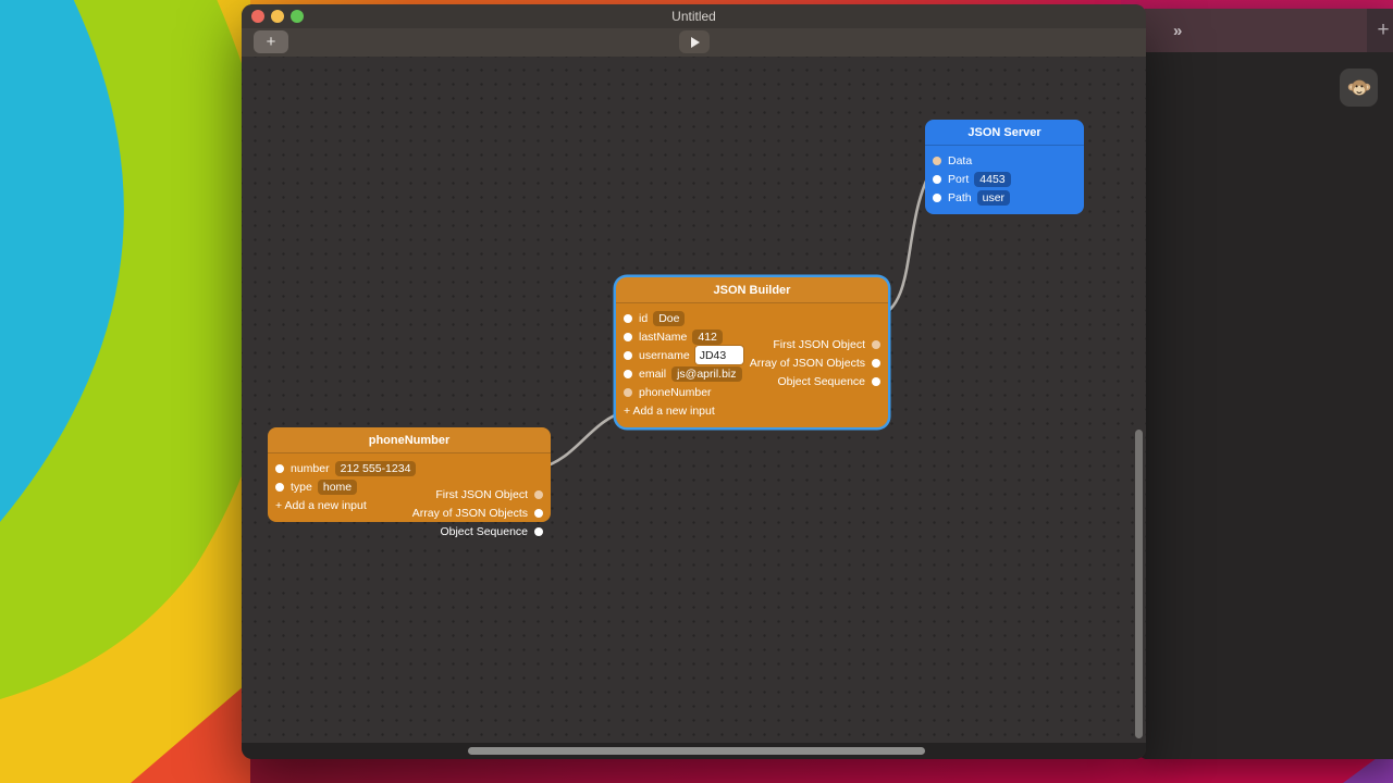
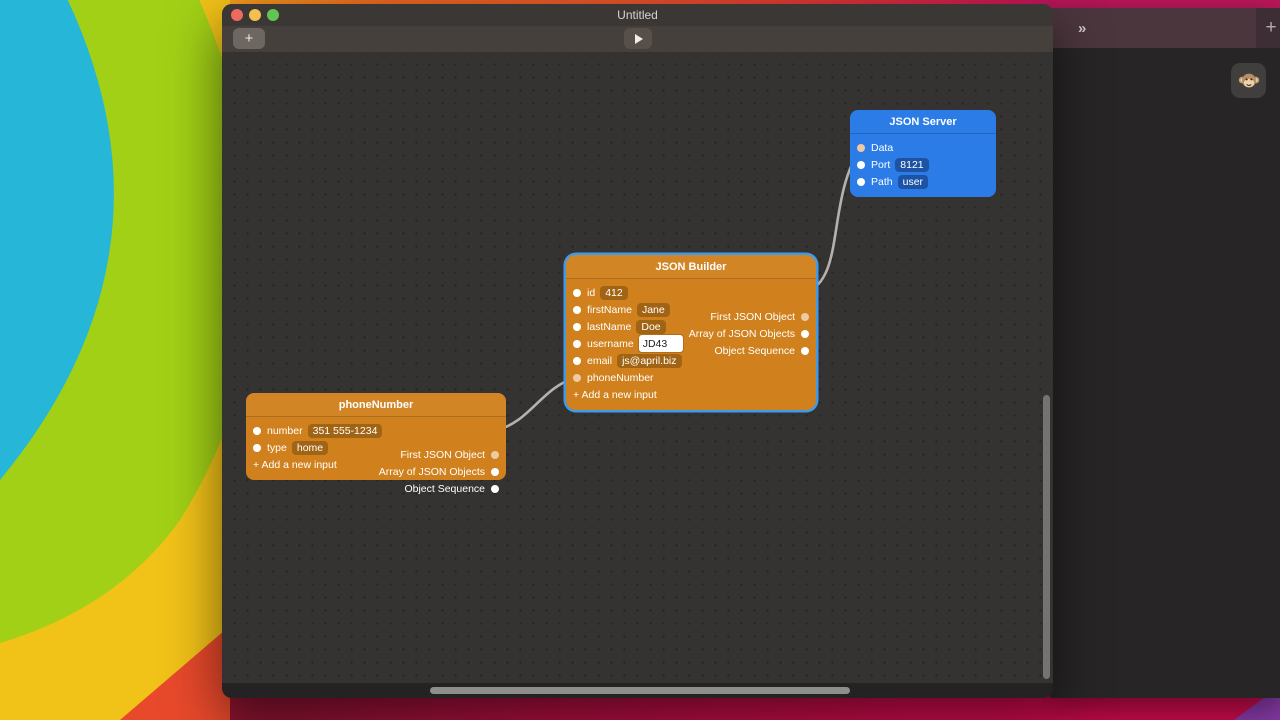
  »
  +
  Untitled
  +
  JSON Server
  Data
  Port
- 4453
+ 8121
  Path
  user
  JSON Builder
  id
- Doe
+ 412
+ firstName
+ Jane
  lastName
- 412
+ Doe
  username
  JD43
  email
  js@april.biz
  phoneNumber
  + Add a new input
  First JSON Object
  Array of JSON Objects
  Object Sequence
  phoneNumber
  number
- 212 555-1234
+ 351 555-1234
  type
  home
  + Add a new input
  First JSON Object
  Array of JSON Objects
  Object Sequence
